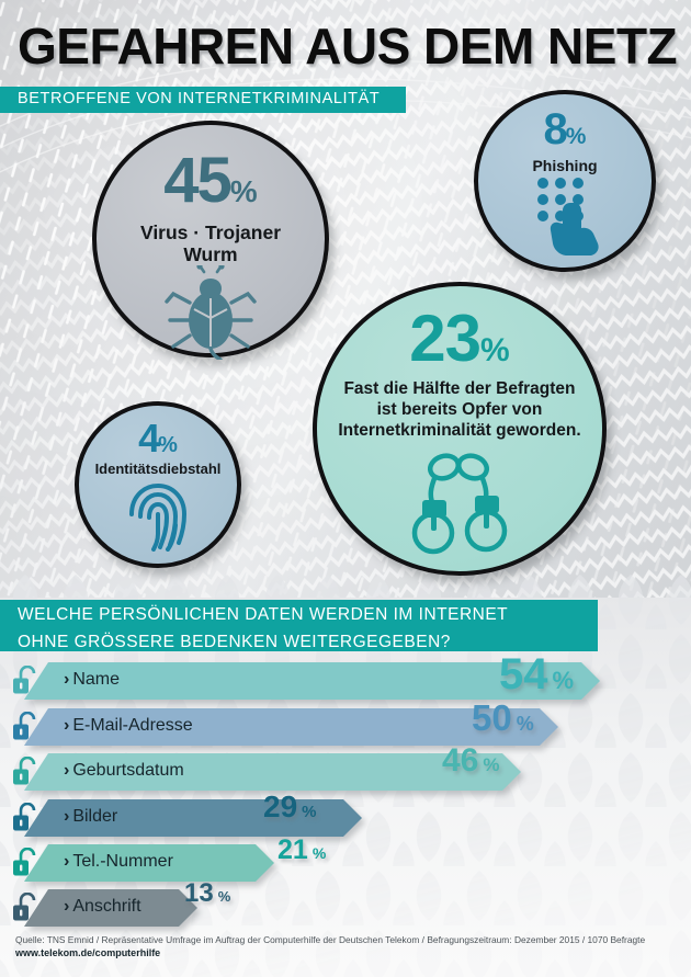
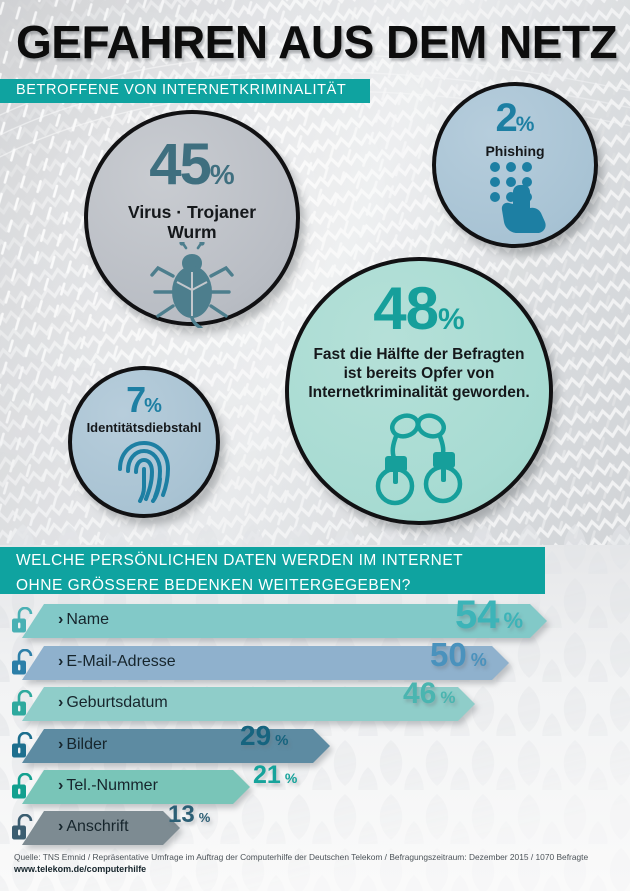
  GEFAHREN AUS DEM NETZ
  BETROFFENE VON INTERNETKRIMINALITÄT
  45%
  Virus · Trojaner
  Wurm
- 8%
+ 2%
  Phishing
- 4%
+ 7%
  Identitätsdiebstahl
- 23%
+ 48%
  Fast die Hälfte der Befragten
  ist bereits Opfer von
  Internetkriminalität geworden.
  WELCHE PERSÖNLICHEN DATEN WERDEN IM INTERNET
  OHNE GRÖSSERE BEDENKEN WEITERGEGEBEN?
  › Name
  › E-Mail-Adresse
  › Geburtsdatum
  › Bilder
  › Tel.-Nummer
  › Anschrift
  Quelle: TNS Emnid / Repräsentative Umfrage im Auftrag der Computerhilfe der Deutschen Telekom / Befragungszeitraum: Dezember 2015 / 1070 Befragte
  www.telekom.de/computerhilfe
  54 %
  50 %
  46 %
  29 %
  21 %
  13 %
